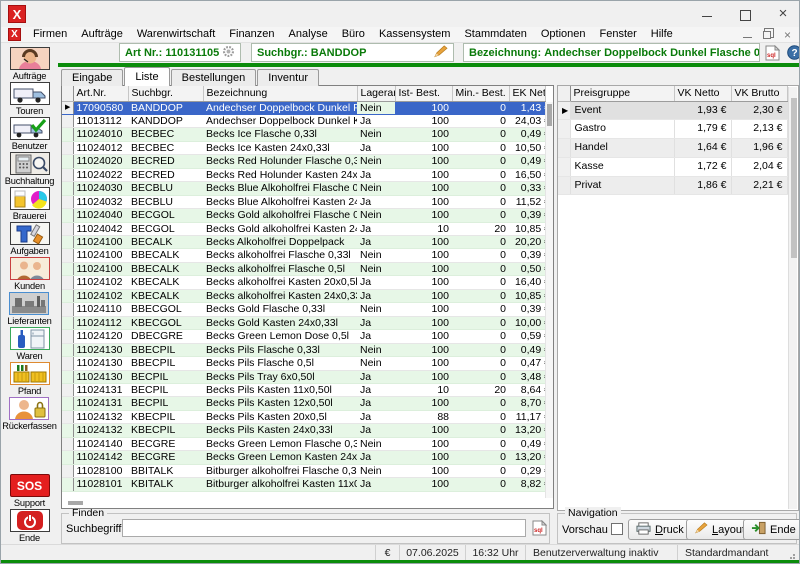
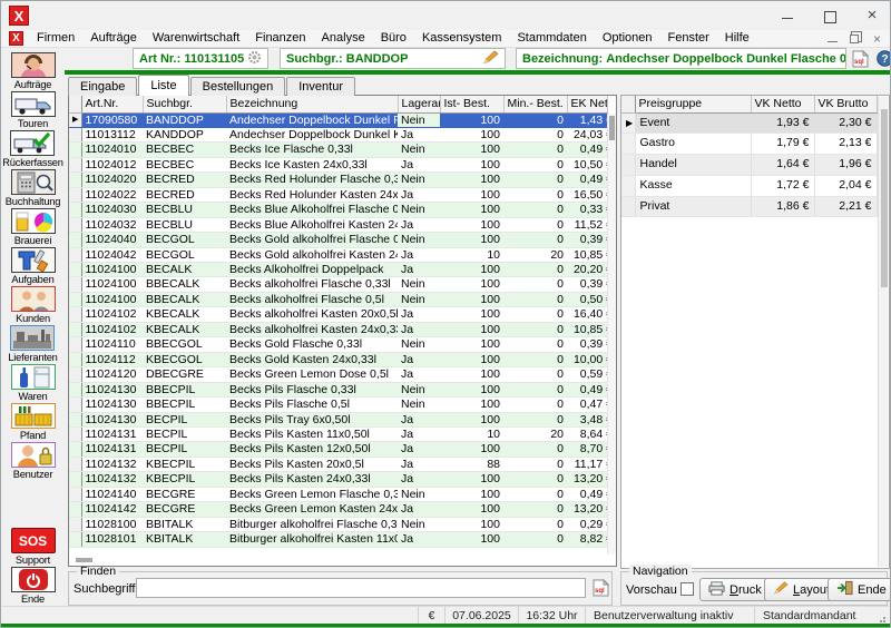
  X
  ×
  X
  Firmen
  Aufträge
  Warenwirtschaft
  Finanzen
  Analyse
  Büro
  Kassensystem
  Stammdaten
  Optionen
  Fenster
  Hilfe
  ×
  Art Nr.: 110131105
  Suchbgr.: BANDDOP
  Bezeichnung: Andechser Doppelbock Dunkel Flasche 0
  ?
  Aufträge
  Touren
- Benutzer
+ Rückerfassen
  Buchhaltung
  Brauerei
  Aufgaben
  Kunden
  Lieferanten
  Waren
  Pfand
- Rückerfassen
+ Benutzer
  SOS
  Support
  Ende
  Eingabe
  Liste
  Bestellungen
  Inventur
  	Art.Nr.	Suchbgr.	Bezeichnung	Lagera	Ist- Best.	Min.- Best.	EK Net
  	17090580	BANDDOP	Andechser Doppelbock Dunkel F	Nein	100	0	1,43
  	11013112	KANDDOP	Andechser Doppelbock Dunkel K	Ja	100	0	24,03
  	11024010	BECBEC	Becks Ice Flasche 0,33l	Nein	100	0	0,49
  	11024012	BECBEC	Becks Ice Kasten 24x0,33l	Ja	100	0	10,50
  	11024020	BECRED	Becks Red Holunder Flasche 0,3	Nein	100	0	0,49
  	11024022	BECRED	Becks Red Holunder Kasten 24x	Ja	100	0	16,50
  	11024030	BECBLU	Becks Blue Alkoholfrei Flasche 0	Nein	100	0	0,33
  	11024032	BECBLU	Becks Blue Alkoholfrei Kasten 2	Ja	100	0	11,52
  	11024040	BECGOL	Becks Gold alkoholfrei Flasche 0	Nein	100	0	0,39
  	11024042	BECGOL	Becks Gold alkoholfrei Kasten 2	Ja	10	20	10,85
  	11024100	BECALK	Becks Alkoholfrei Doppelpack	Ja	100	0	20,20
  	11024100	BBECALK	Becks alkoholfrei Flasche 0,33l	Nein	100	0	0,39
  	11024100	BBECALK	Becks alkoholfrei Flasche 0,5l	Nein	100	0	0,50
  	11024102	KBECALK	Becks alkoholfrei Kasten 20x0,5l	Ja	100	0	16,40
  	11024102	KBECALK	Becks alkoholfrei Kasten 24x0,3	Ja	100	0	10,85
  	11024110	BBECGOL	Becks Gold Flasche 0,33l	Nein	100	0	0,39
  	11024112	KBECGOL	Becks Gold Kasten 24x0,33l	Ja	100	0	10,00
  	11024120	DBECGRE	Becks Green Lemon Dose 0,5l	Ja	100	0	0,59
  	11024130	BBECPIL	Becks Pils Flasche 0,33l	Nein	100	0	0,49
  	11024130	BBECPIL	Becks Pils Flasche 0,5l	Nein	100	0	0,47
  	11024130	BECPIL	Becks Pils Tray 6x0,50l	Ja	100	0	3,48
  	11024131	BECPIL	Becks Pils Kasten 11x0,50l	Ja	10	20	8,64
  	11024131	BECPIL	Becks Pils Kasten 12x0,50l	Ja	100	0	8,70
  	11024132	KBECPIL	Becks Pils Kasten 20x0,5l	Ja	88	0	11,17
  	11024132	KBECPIL	Becks Pils Kasten 24x0,33l	Ja	100	0	13,20
  	11024140	BECGRE	Becks Green Lemon Flasche 0,3	Nein	100	0	0,49
  	11024142	BECGRE	Becks Green Lemon Kasten 24x	Ja	100	0	13,20
  	11028100	BBITALK	Bitburger alkoholfrei Flasche 0,3	Nein	100	0	0,29
  	11028101	KBITALK	Bitburger alkoholfrei Kasten 11x0	Ja	100	0	8,82
  	Preisgruppe	VK Netto	VK Brutto
  ▶	Event	1,93 €	2,30 €
  	Gastro	1,79 €	2,13 €
  	Handel	1,64 €	1,96 €
  	Kasse	1,72 €	2,04 €
  	Privat	1,86 €	2,21 €
  Finden
  Suchbegriff
  Navigation
  Vorschau
  Druck
  Layou
  Ende
  €
  07.06.2025
  16:32 Uhr
  Benutzerverwaltung inaktiv
  Standardmandant
